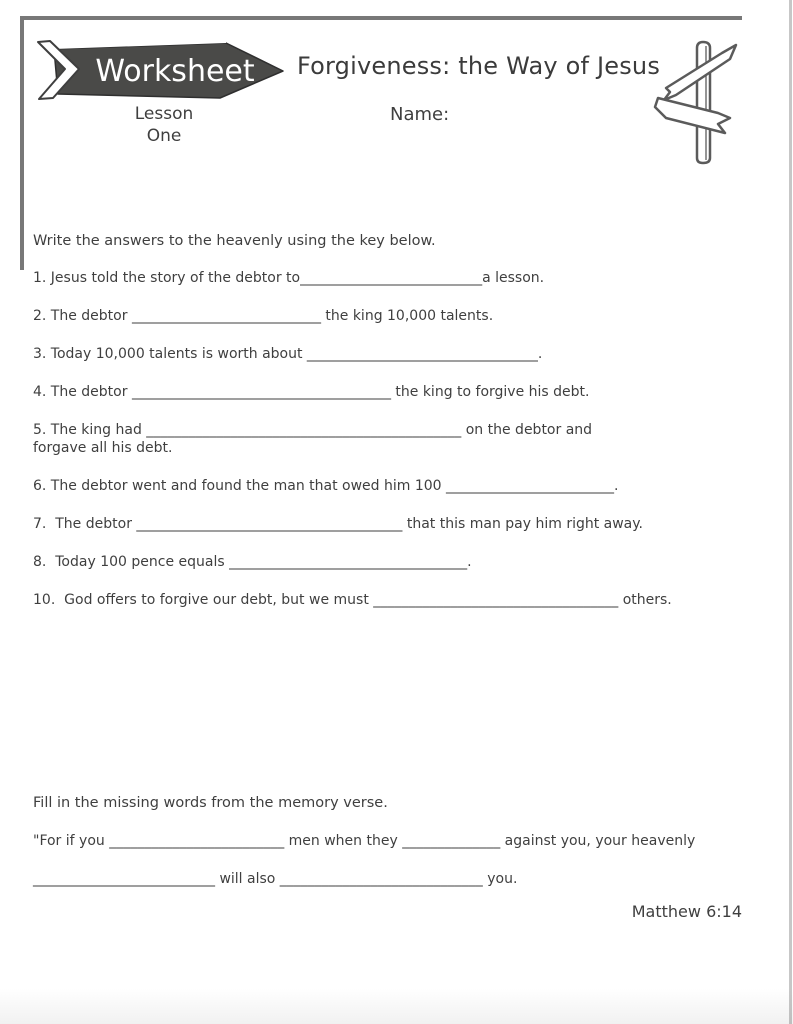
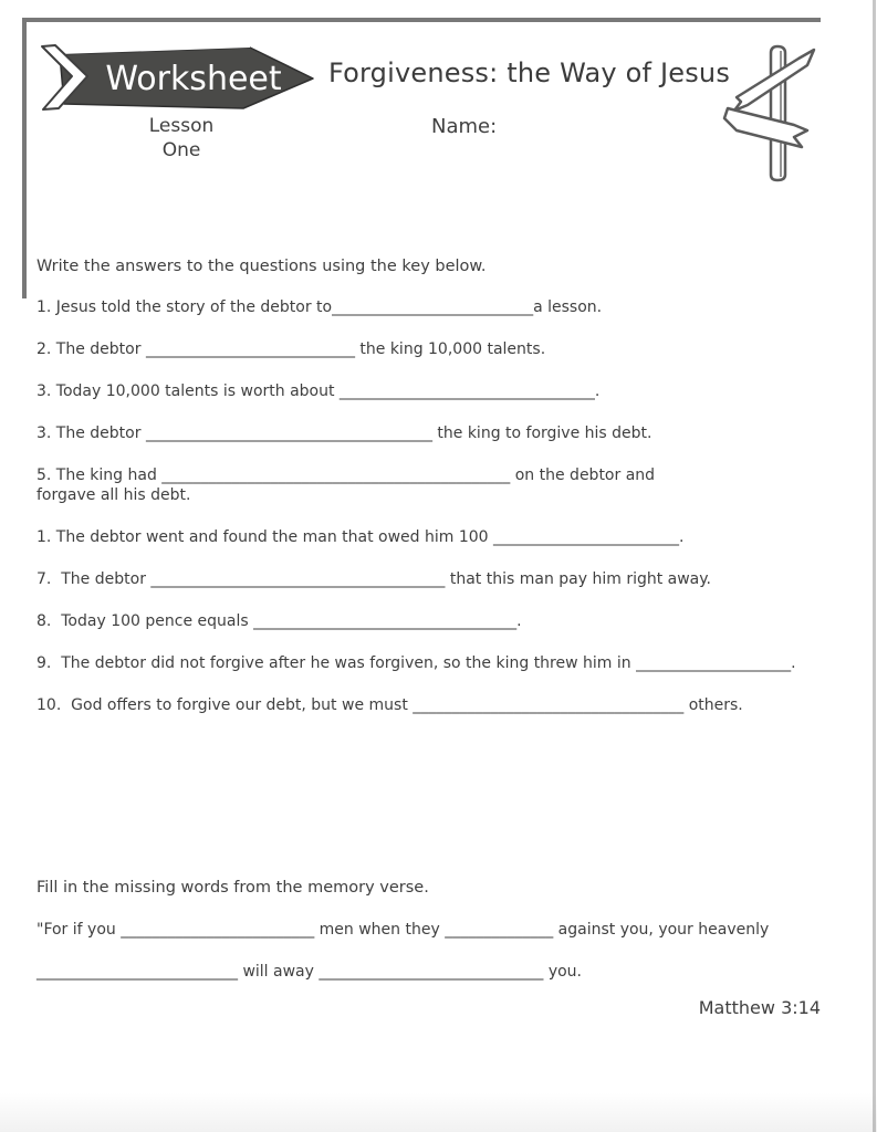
  Worksheet
  Lesson
  One
  Forgiveness: the Way of Jesus
  Name:
- Write the answers to the heavenly using the key below.
+ Write the answers to the questions using the key below.
  1. Jesus told the story of the debtor to__________________________a lesson.
  2. The debtor ___________________________ the king 10,000 talents.
  3. Today 10,000 talents is worth about _________________________________.
- 4. The debtor _____________________________________ the king to forgive his debt.
+ 3. The debtor _____________________________________ the king to forgive his debt.
  5. The king had _____________________________________________ on the debtor and
  forgave all his debt.
- 6. The debtor went and found the man that owed him 100 ________________________.
+ 1. The debtor went and found the man that owed him 100 ________________________.
  7. The debtor ______________________________________ that this man pay him right away.
  8. Today 100 pence equals __________________________________.
+ 9. The debtor did not forgive after he was forgiven, so the king threw him in ____________________.
  10. God offers to forgive our debt, but we must ___________________________________ others.
  Fill in the missing words from the memory verse.
  "For if you _________________________ men when they ______________ against you, your heavenly
- __________________________ will also _____________________________ you.
+ __________________________ will away _____________________________ you.
- Matthew 6:14
+ Matthew 3:14
